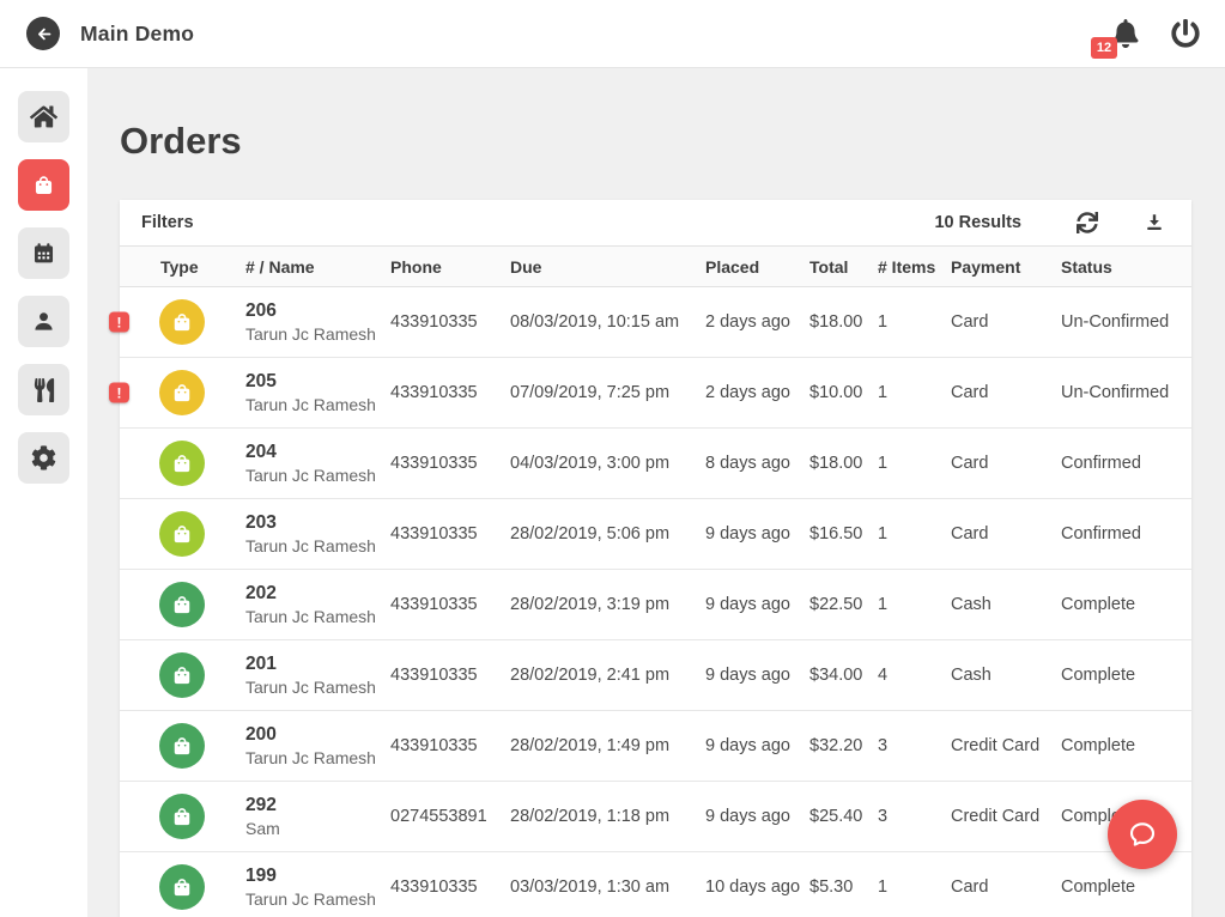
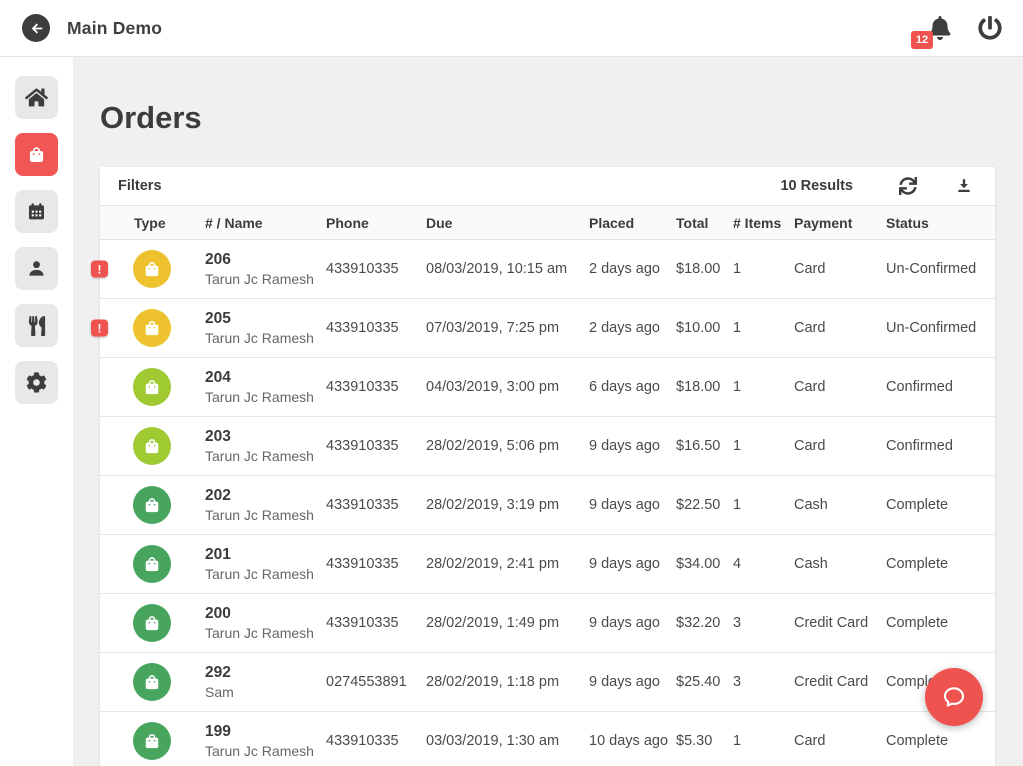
  Main Demo
  12
  Orders
  Filters
  10 Results
  Type
  # / Name
  Phone
  Due
  Placed
  Total
  # Items
  Payment
  Status
  !
  206
  Tarun Jc Ramesh
  433910335
  08/03/2019, 10:15 am
  2 days ago
  $18.00
  1
  Card
  Un-Confirmed
  !
  205
  Tarun Jc Ramesh
  433910335
- 07/09/2019, 7:25 pm
+ 07/03/2019, 7:25 pm
  2 days ago
  $10.00
  1
  Card
  Un-Confirmed
  204
  Tarun Jc Ramesh
  433910335
  04/03/2019, 3:00 pm
- 8 days ago
+ 6 days ago
  $18.00
  1
  Card
  Confirmed
  203
  Tarun Jc Ramesh
  433910335
  28/02/2019, 5:06 pm
  9 days ago
  $16.50
  1
  Card
  Confirmed
  202
  Tarun Jc Ramesh
  433910335
  28/02/2019, 3:19 pm
  9 days ago
  $22.50
  1
  Cash
  Complete
  201
  Tarun Jc Ramesh
  433910335
  28/02/2019, 2:41 pm
  9 days ago
  $34.00
  4
  Cash
  Complete
  200
  Tarun Jc Ramesh
  433910335
  28/02/2019, 1:49 pm
  9 days ago
  $32.20
  3
  Credit Card
  Complete
  292
  Sam
  0274553891
  28/02/2019, 1:18 pm
  9 days ago
  $25.40
  3
  Credit Card
  199
  Tarun Jc Ramesh
  433910335
  03/03/2019, 1:30 am
  10 days ago
  $5.30
  1
  Card
  Complete
